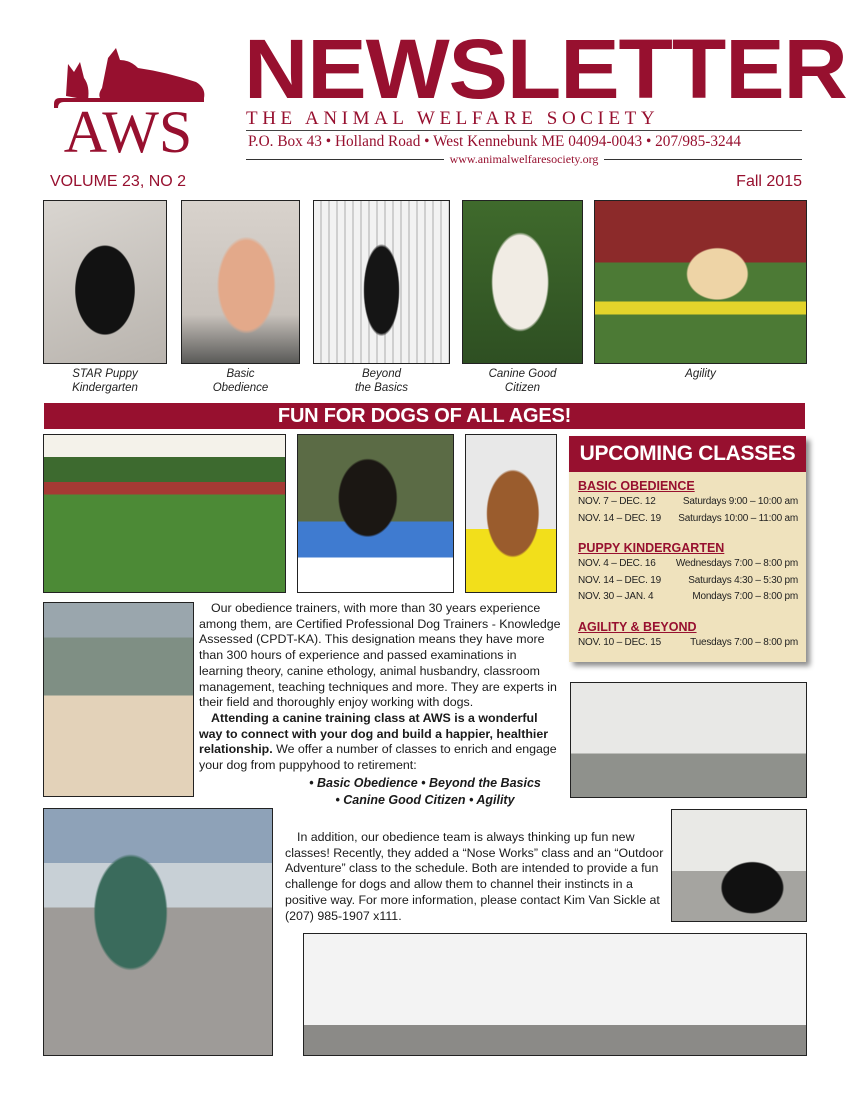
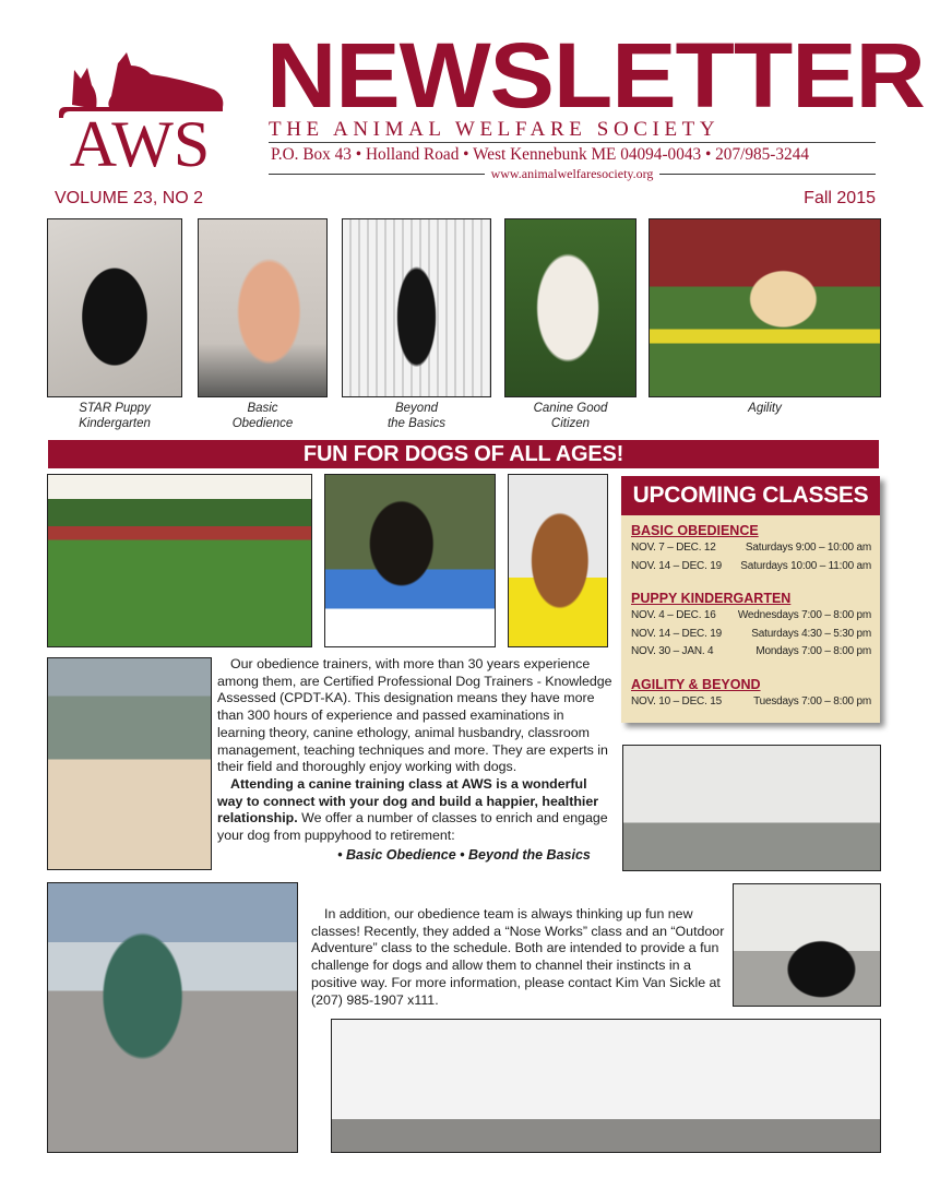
  AWS
  NEWSLETTER
  THE ANIMAL WELFARE SOCIETY
  P.O. Box 43 • Holland Road • West Kennebunk ME 04094-0043 • 207/985-3244
  www.animalwelfaresociety.org
  VOLUME 23, NO 2
  Fall 2015
  STAR Puppy
  Kindergarten
  Basic
  Obedience
  Beyond
  the Basics
  Canine Good
  Citizen
  Agility
  FUN FOR DOGS OF ALL AGES!
  UPCOMING CLASSES
  BASIC OBEDIENCE
  NOV. 7 – DEC. 12
  Saturdays 9:00 – 10:00 am
  NOV. 14 – DEC. 19
  Saturdays 10:00 – 11:00 am
  PUPPY KINDERGARTEN
  NOV. 4 – DEC. 16
  Wednesdays 7:00 – 8:00 pm
  NOV. 14 – DEC. 19
  Saturdays 4:30 – 5:30 pm
  NOV. 30 – JAN. 4
  Mondays 7:00 – 8:00 pm
  AGILITY & BEYOND
  NOV. 10 – DEC. 15
  Tuesdays 7:00 – 8:00 pm
  Our obedience trainers, with more than 30 years experience among them, are Certified Professional Dog Trainers - Knowledge Assessed (CPDT-KA). This designation means they have more than 300 hours of experience and passed examinations in learning theory, canine ethology, animal husbandry, classroom management, teaching techniques and more. They are experts in their field and thoroughly enjoy working with dogs.
  Attending a canine training class at AWS is a wonderful way to connect with your dog and build a happier, healthier relationship. We offer a number of classes to enrich and engage your dog from puppyhood to retirement:
  • Basic Obedience • Beyond the Basics
- • Canine Good Citizen • Agility
  In addition, our obedience team is always thinking up fun new classes! Recently, they added a “Nose Works” class and an “Outdoor Adventure” class to the schedule. Both are intended to provide a fun challenge for dogs and allow them to channel their instincts in a positive way. For more information, please contact Kim Van Sickle at (207) 985-1907 x111.
